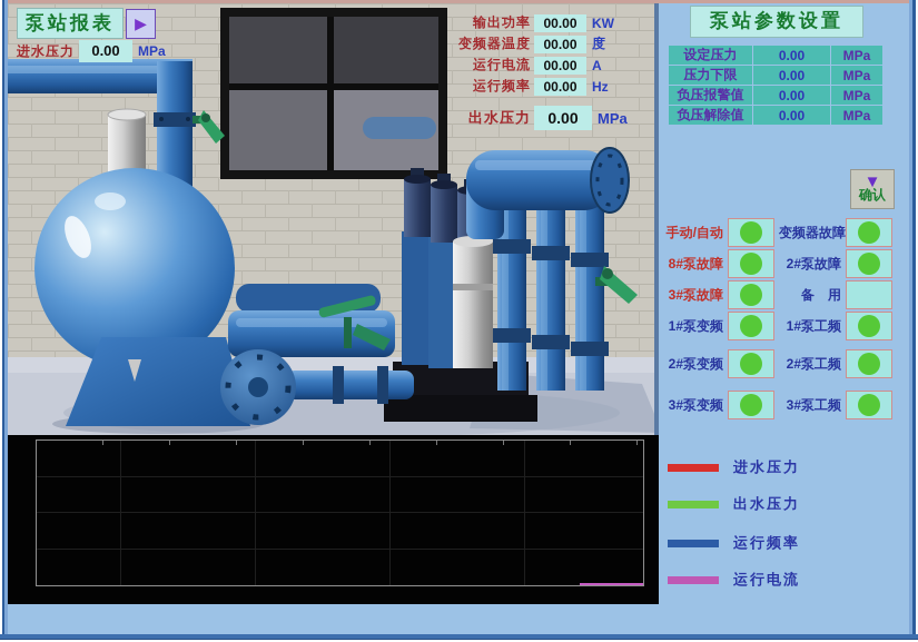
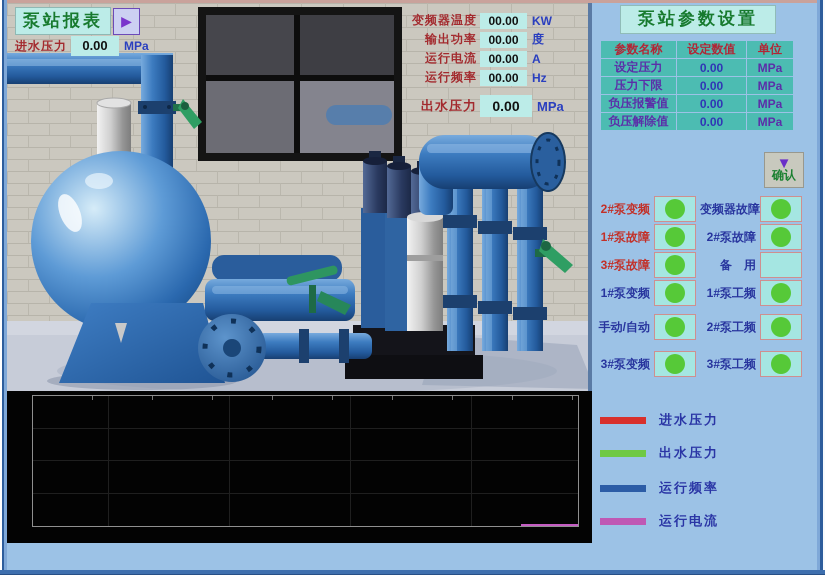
  泵站报表
  ▶
  进水压力
  0.00
  MPa
- 输出功率
+ 变频器温度
  00.00
  KW
- 变频器温度
+ 输出功率
  00.00
  度
  运行电流
  00.00
  A
  运行频率
  00.00
  Hz
  出水压力
  0.00
  MPa
  泵站参数设置
+ 参数名称	设定数值	单位
  设定压力	0.00	MPa
  压力下限	0.00	MPa
  负压报警值	0.00	MPa
  负压解除值	0.00	MPa
  ▼
  确认
- 手动/自动
+ 2#泵变频
  变频器故障
- 8#泵故障
+ 1#泵故障
  2#泵故障
  3#泵故障
  备 用
  1#泵变频
  1#泵工频
- 2#泵变频
+ 手动/自动
  2#泵工频
  3#泵变频
  3#泵工频
  进水压力
  出水压力
  运行频率
  运行电流
